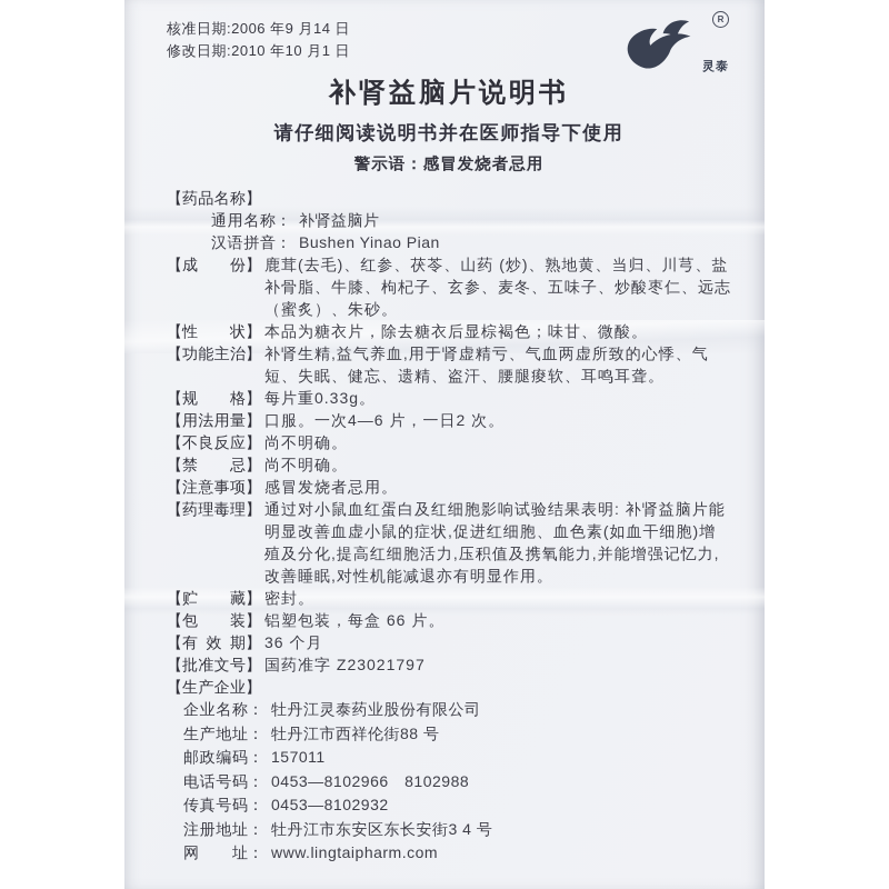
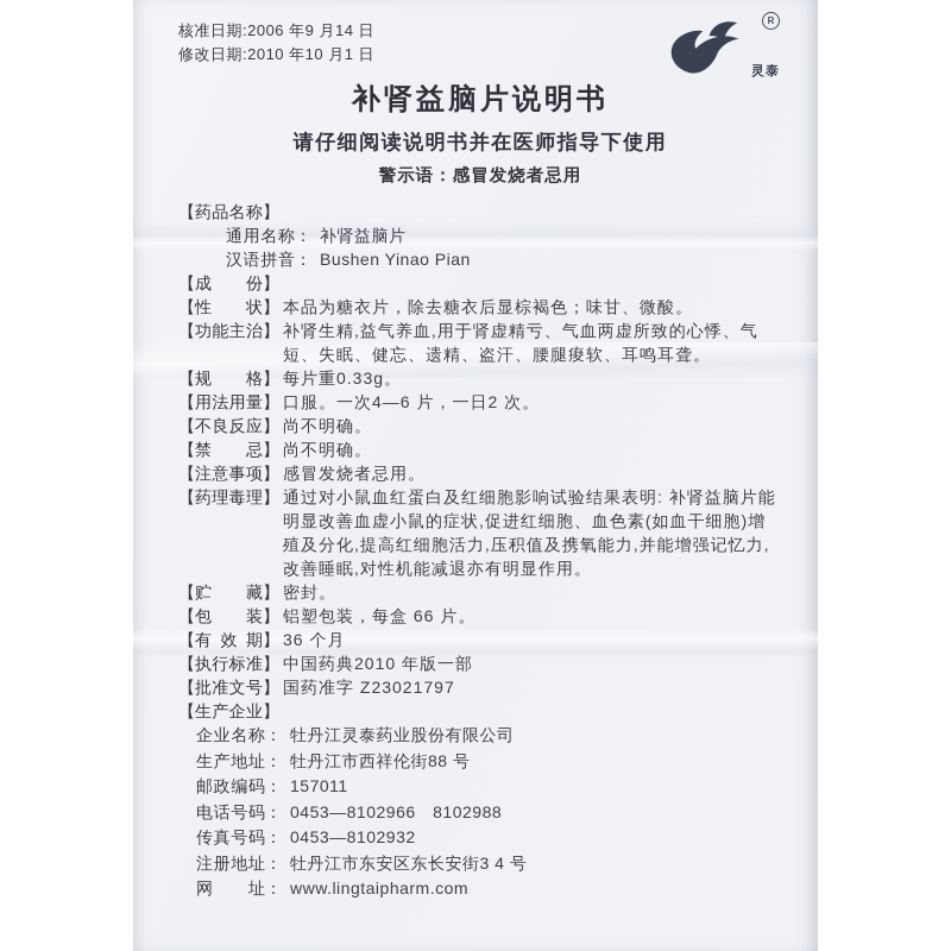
  核准日期:2006 年9 月14 日
  修改日期:2010 年10 月1 日
  R
  灵泰
  补肾益脑片说明书
  请仔细阅读说明书并在医师指导下使用
  警示语：感冒发烧者忌用
  【药品名称】
  通用名称
  ：
  补肾益脑片
  汉语拼音
  ：
  Bushen Yinao Pian
  【成份】
- 鹿茸(去毛)、红参、茯苓、山药 (炒)、熟地黄、当归、川芎、盐补骨脂、牛膝、枸杞子、玄参、麦冬、五味子、炒酸枣仁、远志（蜜炙）、朱砂。
  【性状】
  本品为糖衣片，除去糖衣后显棕褐色；味甘、微酸。
  【功能主治】
  补肾生精,益气养血,用于肾虚精亏、气血两虚所致的心悸、气短、失眠、健忘、遗精、盗汗、腰腿痠软、耳鸣耳聋。
  【规格】
  每片重0.33g。
  【用法用量】
  口服。一次4—6 片，一日2 次。
  【不良反应】
  尚不明确。
  【禁忌】
  尚不明确。
  【注意事项】
  感冒发烧者忌用。
  【药理毒理】
  通过对小鼠血红蛋白及红细胞影响试验结果表明: 补肾益脑片能明显改善血虚小鼠的症状,促进红细胞、血色素(如血干细胞)增殖及分化,提高红细胞活力,压积值及携氧能力,并能增强记忆力,改善睡眠,对性机能减退亦有明显作用。
  【贮藏】
  密封。
  【包装】
  铝塑包装，每盒 66 片。
  【有效期】
  36 个月
+ 【执行标准】
+ 中国药典2010 年版一部
  【批准文号】
  国药准字 Z23021797
  【生产企业】
  企业名称
  ：
  牡丹江灵泰药业股份有限公司
  生产地址
  ：
  牡丹江市西祥伦街88 号
  邮政编码
  ：
  157011
  电话号码
  ：
  0453—8102966 8102988
  传真号码
  ：
  0453—8102932
  注册地址
  ：
  牡丹江市东安区东长安街3 4 号
  网址
  ：
  www.lingtaipharm.com
